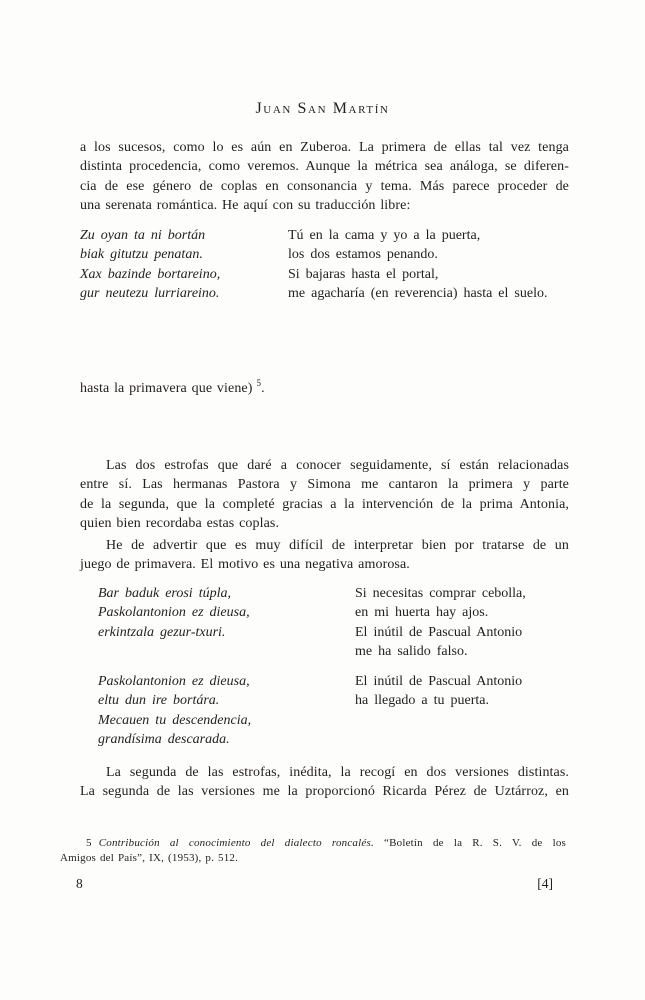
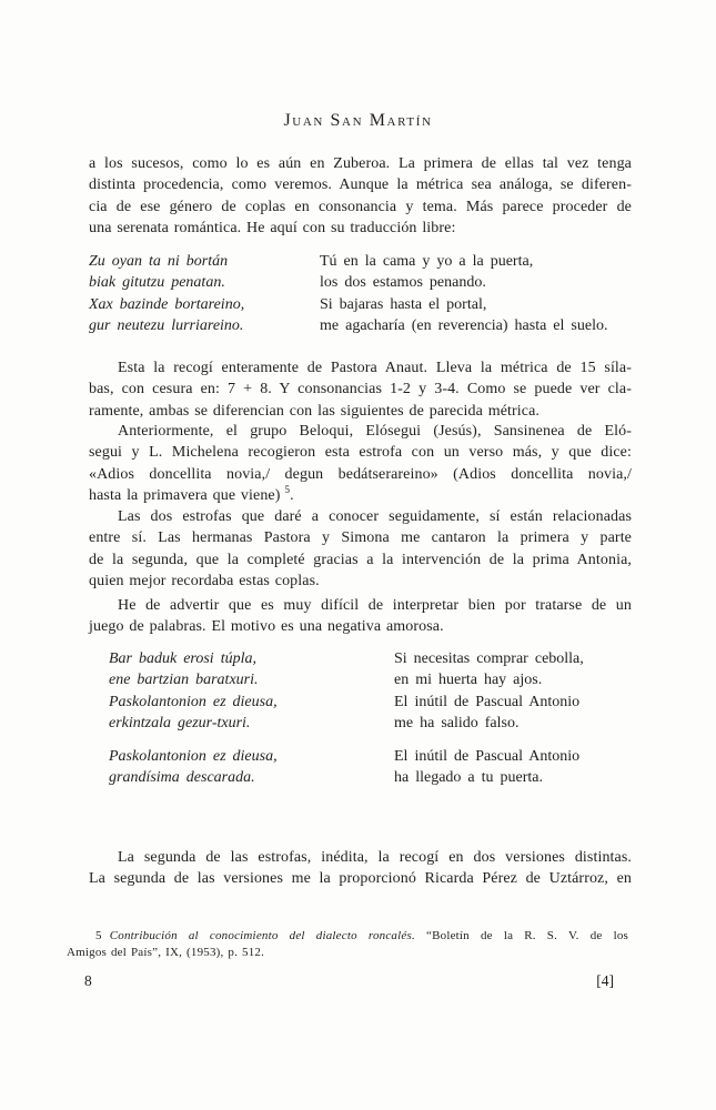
  Juan San Martín
  a los sucesos, como lo es aún en Zuberoa. La primera de ellas tal vez tenga
  distinta procedencia, como veremos. Aunque la métrica sea análoga, se diferen-
  cia de ese género de coplas en consonancia y tema. Más parece proceder de
  una serenata romántica. He aquí con su traducción libre:
  Zu oyan ta ni bortán
  biak gitutzu penatan.
  Xax bazinde bortareino,
  gur neutezu lurriareino.
  Tú en la cama y yo a la puerta,
  los dos estamos penando.
  Si bajaras hasta el portal,
  me agacharía (en reverencia) hasta el suelo.
+ Esta la recogí enteramente de Pastora Anaut. Lleva la métrica de 15 síla-
+ bas, con cesura en: 7 + 8. Y consonancias 1-2 y 3-4. Como se puede ver cla-
+ ramente, ambas se diferencian con las siguientes de parecida métrica.
+ Anteriormente, el grupo Beloqui, Elósegui (Jesús), Sansinenea de Eló-
+ segui y L. Michelena recogieron esta estrofa con un verso más, y que dice:
+ «Adios doncellita novia,/ degun bedátserareino» (Adios doncellita novia,/
  hasta la primavera que viene) 5.
  Las dos estrofas que daré a conocer seguidamente, sí están relacionadas
  entre sí. Las hermanas Pastora y Simona me cantaron la primera y parte
  de la segunda, que la completé gracias a la intervención de la prima Antonia,
- quien bien recordaba estas coplas.
+ quien mejor recordaba estas coplas.
  He de advertir que es muy difícil de interpretar bien por tratarse de un
- juego de primavera. El motivo es una negativa amorosa.
+ juego de palabras. El motivo es una negativa amorosa.
  Bar baduk erosi túpla,
+ ene bartzian baratxuri.
  Paskolantonion ez dieusa,
  erkintzala gezur-txuri.
  Si necesitas comprar cebolla,
  en mi huerta hay ajos.
  El inútil de Pascual Antonio
  me ha salido falso.
  Paskolantonion ez dieusa,
- eltu dun ire bortára.
- Mecauen tu descendencia,
  grandísima descarada.
  El inútil de Pascual Antonio
  ha llegado a tu puerta.
  La segunda de las estrofas, inédita, la recogí en dos versiones distintas.
  La segunda de las versiones me la proporcionó Ricarda Pérez de Uztárroz, en
  5 Contribución al conocimiento del dialecto roncalés. “Boletín de la R. S. V. de los
  Amigos del País”, IX, (1953), p. 512.
  8
  [4]
